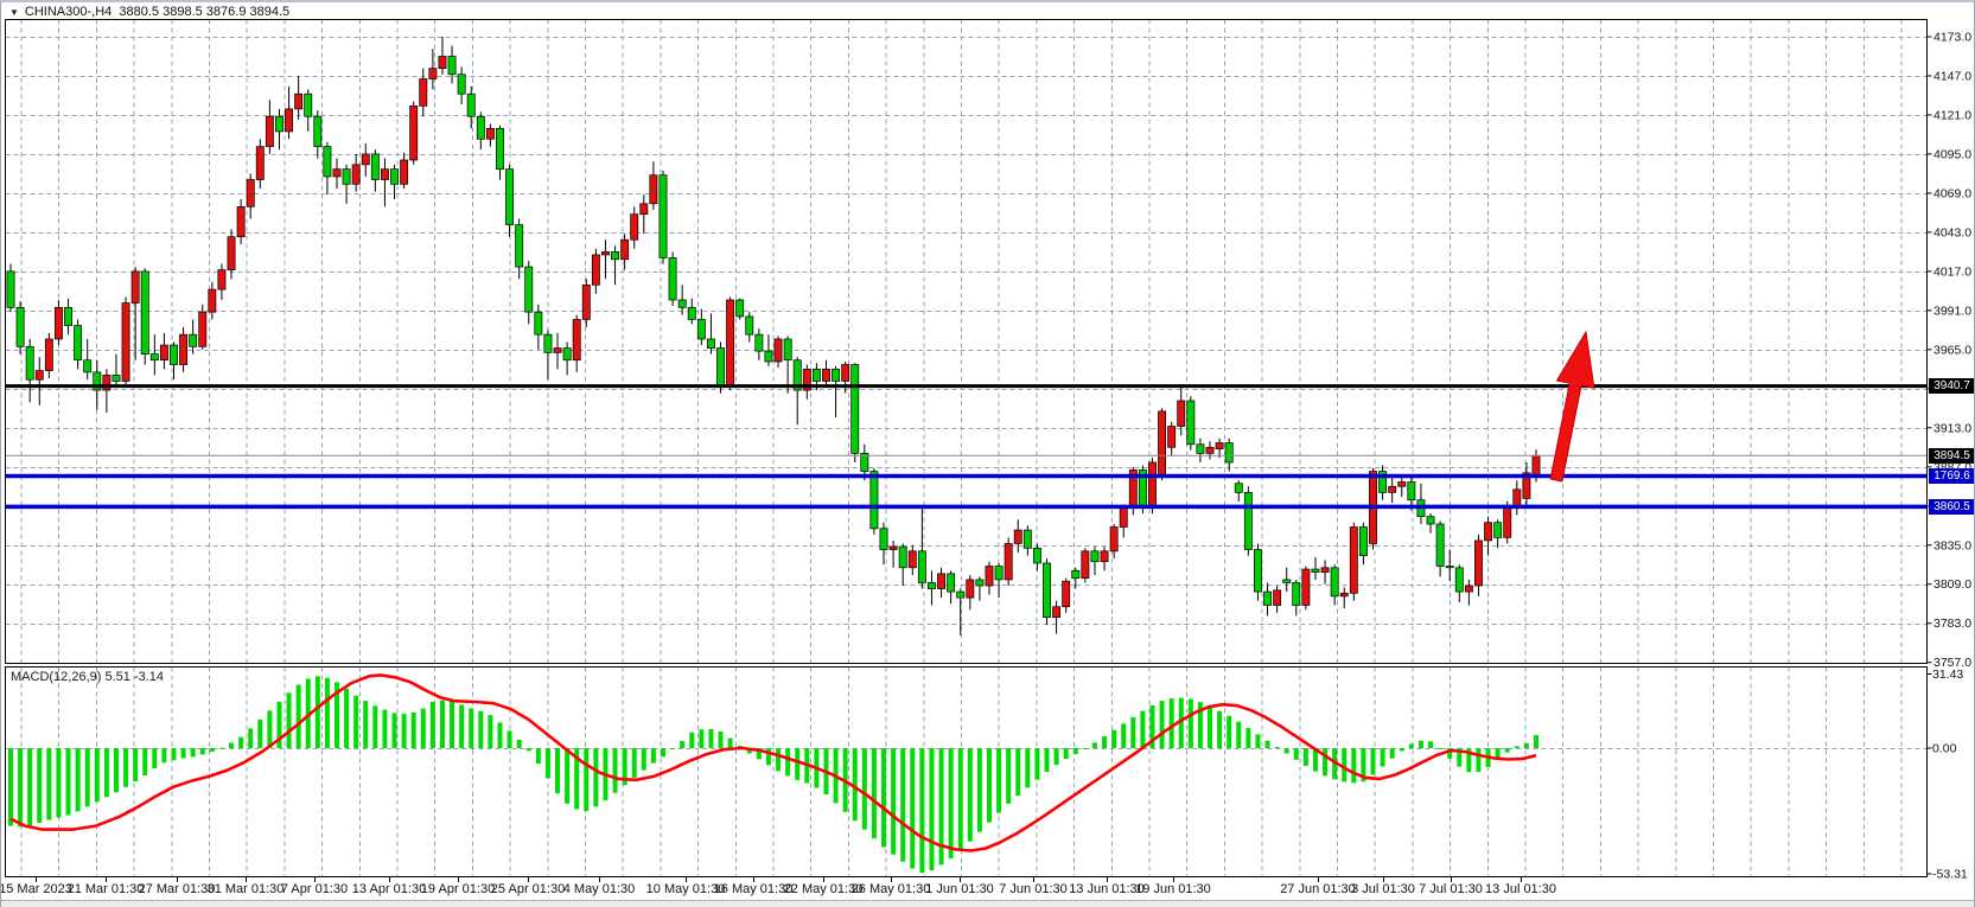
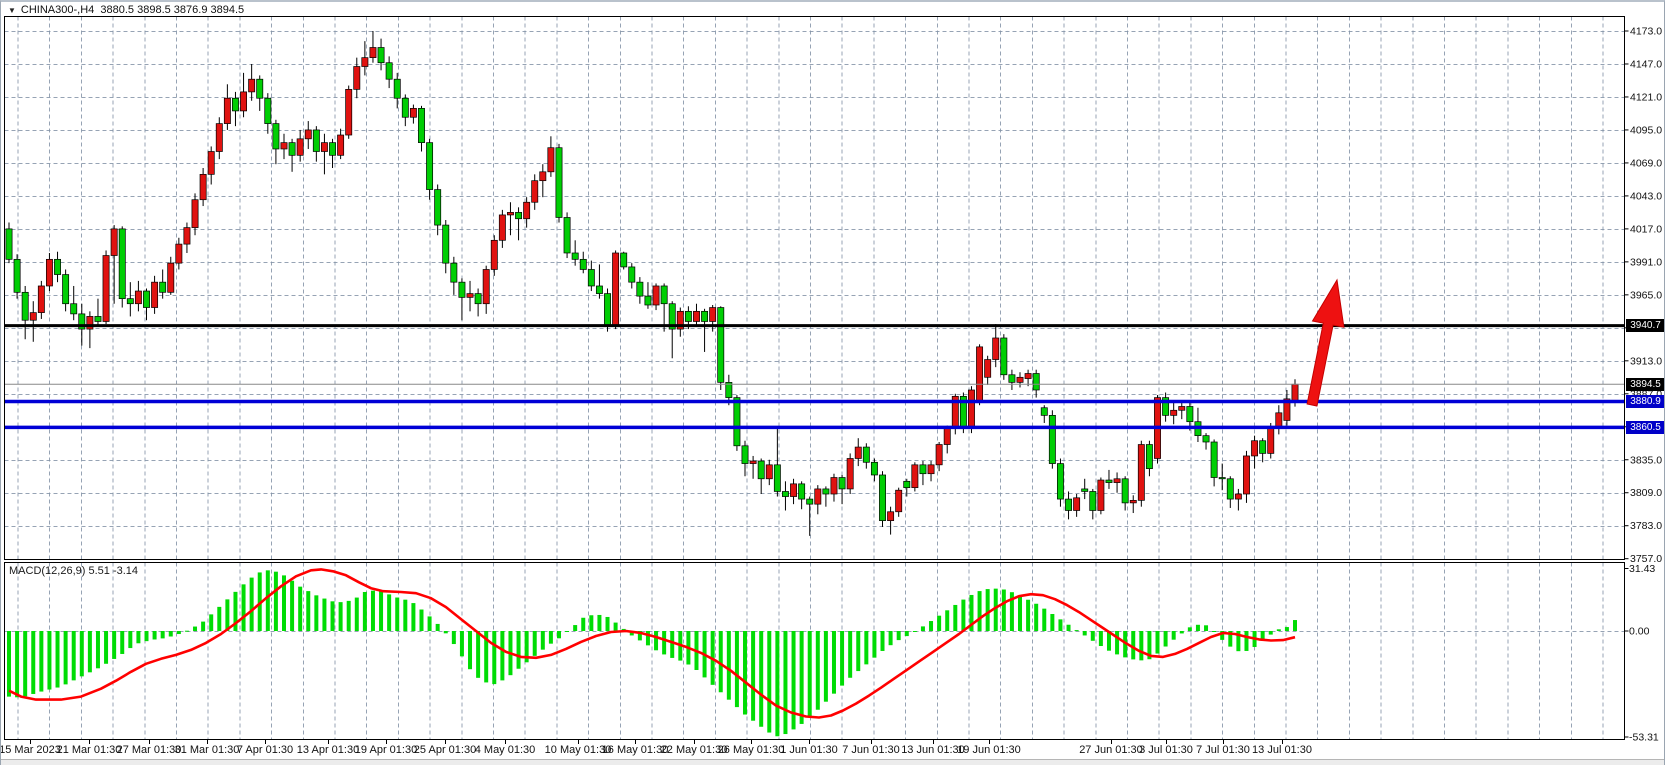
  4173.0
  4147.0
  4121.0
  4095.0
  4069.0
  4043.0
  4017.0
  3991.0
  3965.0
  3913.0
  3835.0
  3809.0
  3783.0
  3757.0
  31.43
  0.00
  -53.31
  ▼ CHINA300-,H4 3880.5 3898.5 3876.9 3894.5
  MACD(12,26,9) 5.51 -3.14
  3940.7
  3894.5
- 1769.6
+ 3880.9
  3860.5
  15 Mar 2023
  21 Mar 01:30
  27 Mar 01:30
  31 Mar 01:30
  7 Apr 01:30
  13 Apr 01:30
  19 Apr 01:30
  25 Apr 01:30
  4 May 01:30
  10 May 01:30
  16 May 01:30
  22 May 01:30
  26 May 01:30
  1 Jun 01:30
  7 Jun 01:30
  13 Jun 01:30
  19 Jun 01:30
  27 Jun 01:30
  3 Jul 01:30
  7 Jul 01:30
  13 Jul 01:30
